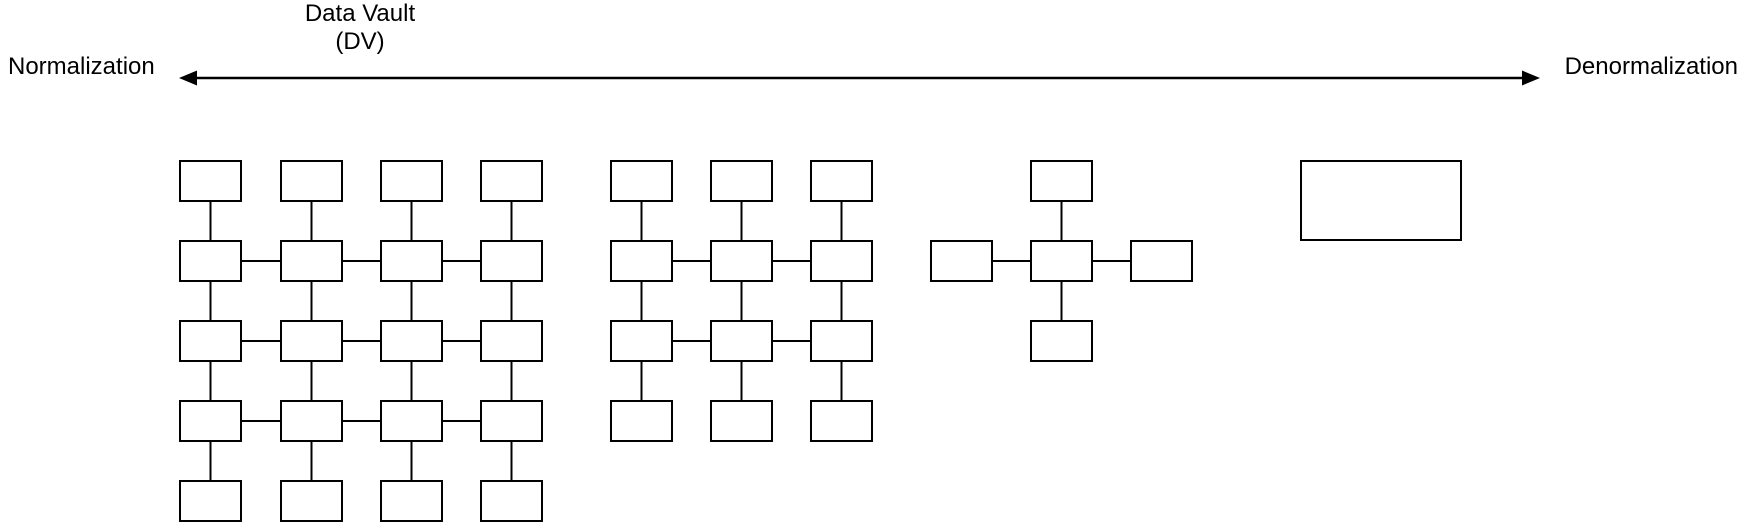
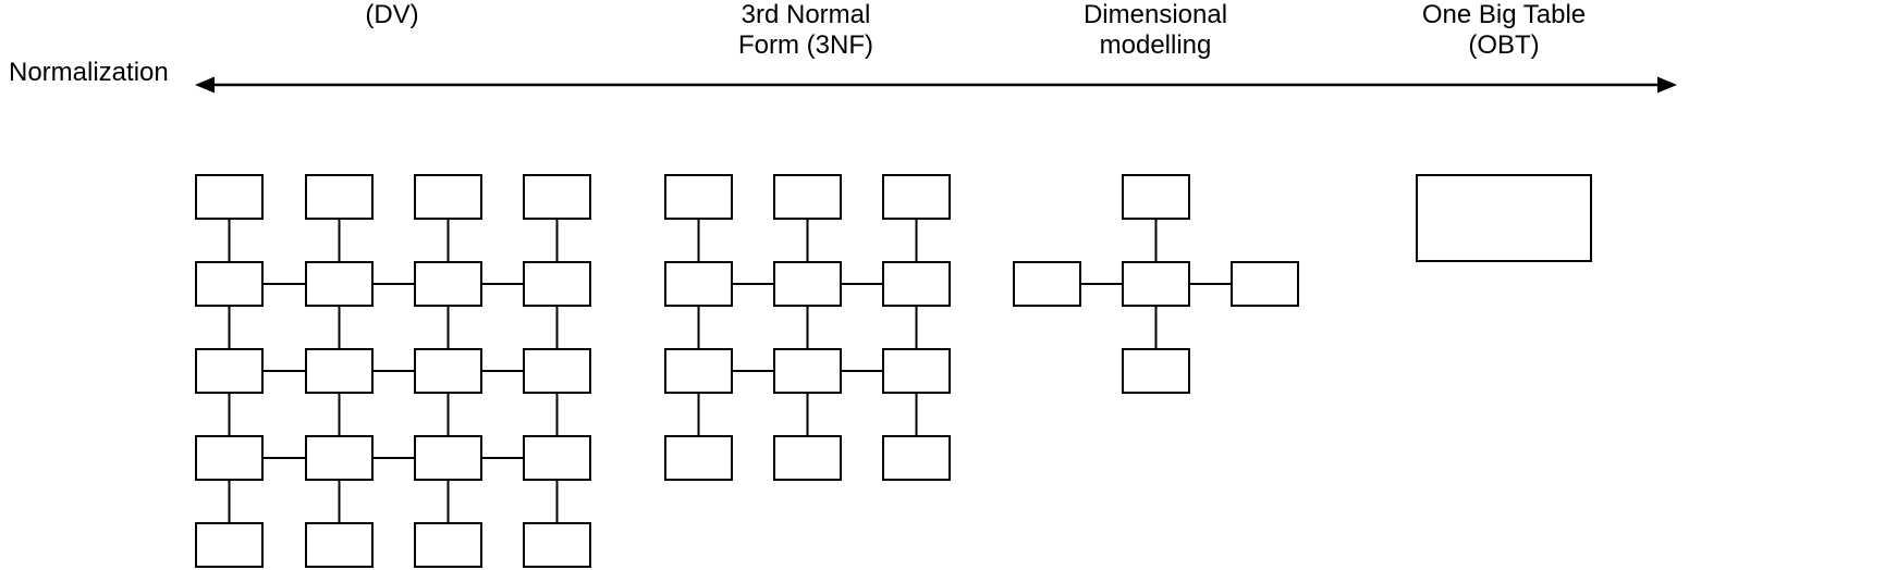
  Normalization
- Denormalization
- Data Vault
  (DV)
+ 3rd Normal
+ Form (3NF)
+ Dimensional
+ modelling
+ One Big Table
+ (OBT)
